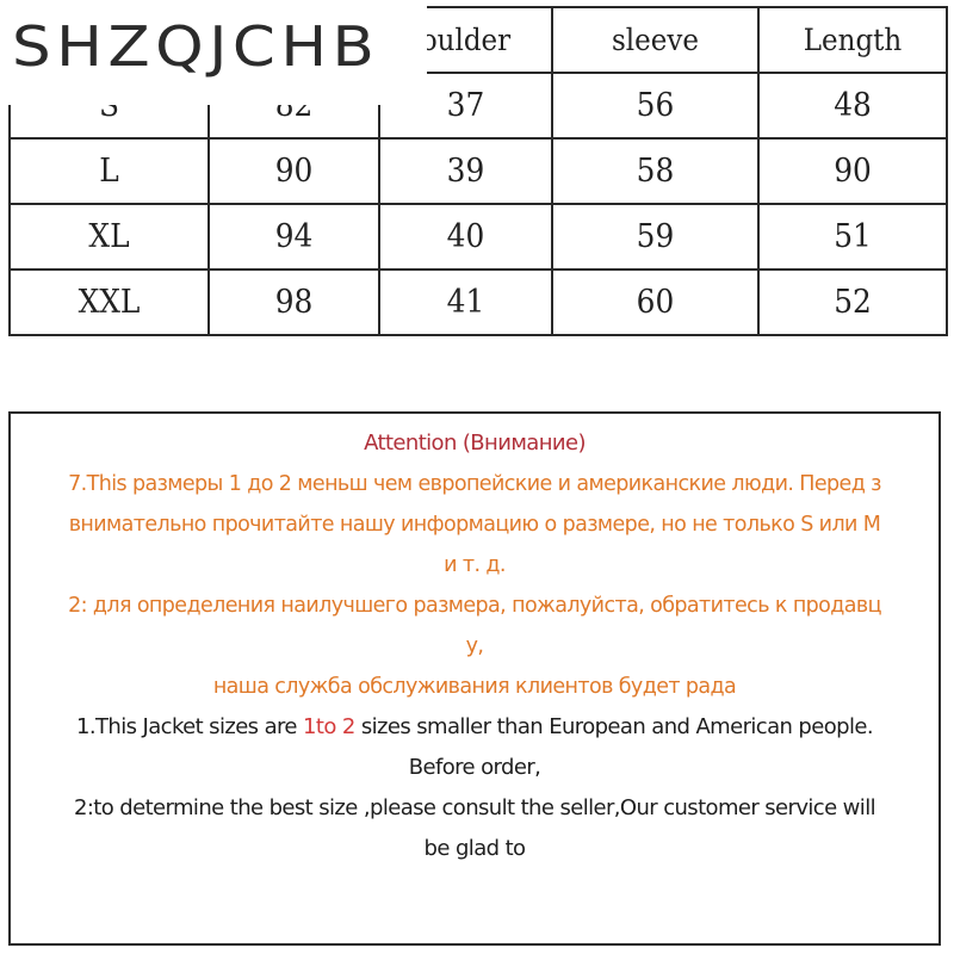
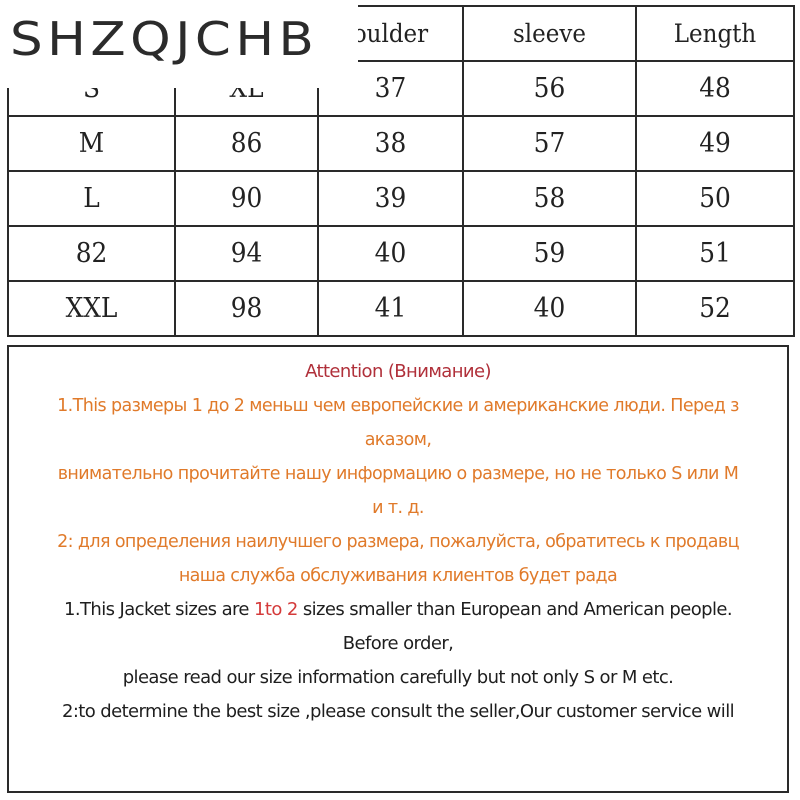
  		oulder	sleeve	Length
- S	82	37	56	48
+ S	XL	37	56	48
+ M	86	38	57	49
- L	90	39	58	90
+ L	90	39	58	50
- XL	94	40	59	51
+ 82	94	40	59	51
- XXL	98	41	60	52
+ XXL	98	41	40	52
  Attention (Внимание)
- 7.This размеры 1 до 2 меньш чем европейские и американские люди. Перед з
+ 1.This размеры 1 до 2 меньш чем европейские и американские люди. Перед з
+ аказом,
  внимательно прочитайте нашу информацию о размере, но не только S или M
  и т. д.
  2: для определения наилучшего размера, пожалуйста, обратитесь к продавц
- у,
  наша служба обслуживания клиентов будет рада
  1.This Jacket sizes are 1to 2 sizes smaller than European and American people.
  Before order,
+ please read our size information carefully but not only S or M etc.
  2:to determine the best size ,please consult the seller,Our customer service will
- be glad to
  SHZQJCHB
